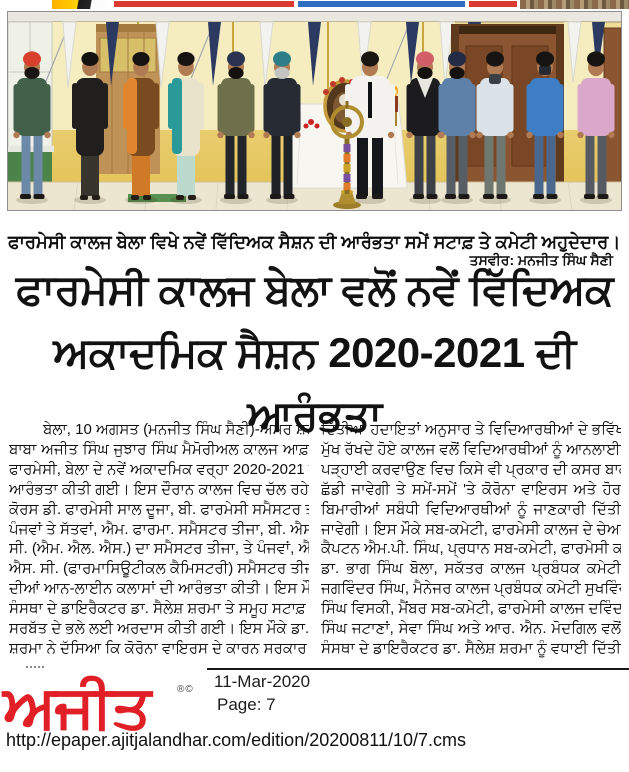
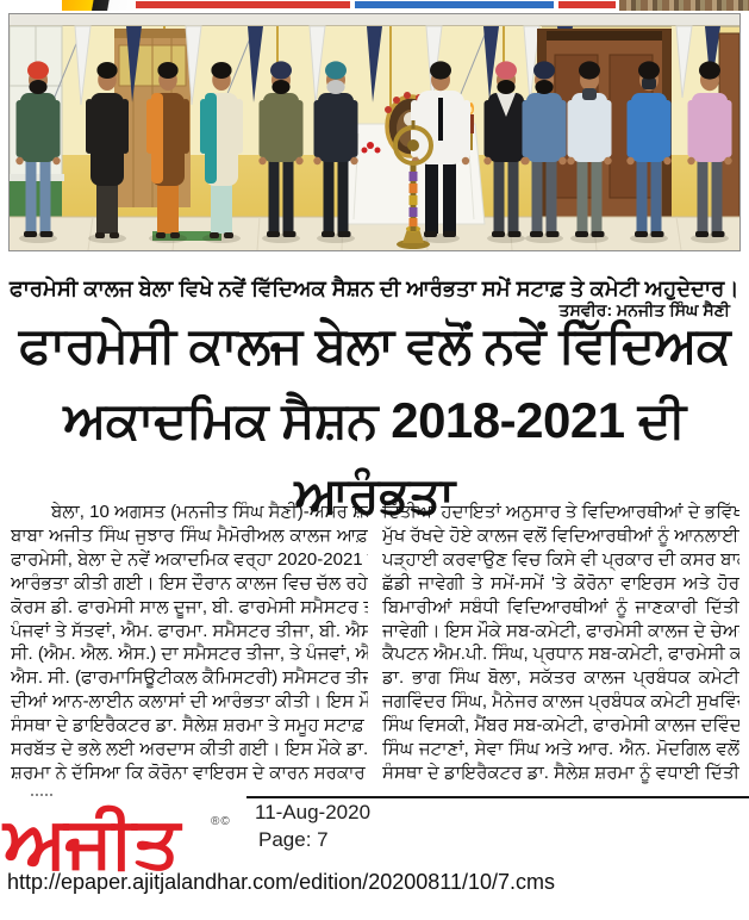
  ਫਾਰਮੇਸੀ ਕਾਲਜ ਬੇਲਾ ਵਿਖੇ ਨਵੇਂ ਵਿੱਦਿਅਕ ਸੈਸ਼ਨ ਦੀ ਆਰੰਭਤਾ ਸਮੇਂ ਸਟਾਫ਼ ਤੇ ਕਮੇਟੀ ਅਹੁਦੇਦਾਰ।
  ਤਸਵੀਰ: ਮਨਜੀਤ ਸਿੰਘ ਸੈਣੀ
  ਫਾਰਮੇਸੀ ਕਾਲਜ ਬੇਲਾ ਵਲੋਂ ਨਵੇਂ ਵਿੱਦਿਅਕ
- ਅਕਾਦਮਿਕ ਸੈਸ਼ਨ 2020-2021 ਦੀ ਆਰੰਭਤਾ
+ ਅਕਾਦਮਿਕ ਸੈਸ਼ਨ 2018-2021 ਦੀ ਆਰੰਭਤਾ
  ਬੇਲਾ, 10 ਅਗਸਤ (ਮਨਜੀਤ ਸਿੰਘ ਸੈਣੀ)-ਅਮਰ ਸ਼
  ਬਾਬਾ ਅਜੀਤ ਸਿੰਘ ਜੁਝਾਰ ਸਿੰਘ ਮੈਮੋਰੀਅਲ ਕਾਲਜ ਆਫ਼
  ਫਾਰਮੇਸੀ, ਬੇਲਾ ਦੇ ਨਵੇਂ ਅਕਾਦਮਿਕ ਵਰ੍ਹਾ 2020-2021
  ਆਰੰਭਤਾ ਕੀਤੀ ਗਈ। ਇਸ ਦੌਰਾਨ ਕਾਲਜ ਵਿਚ ਚੱਲ ਰਹੇ
  ਕੋਰਸ ਡੀ. ਫਾਰਮੇਸੀ ਸਾਲ ਦੂਜਾ, ਬੀ. ਫਾਰਮੇਸੀ ਸਮੈਸਟਰ
  ਪੰਜਵਾਂ ਤੇ ਸੱਤਵਾਂ, ਐਮ. ਫਾਰਮਾ. ਸਮੈਸਟਰ ਤੀਜਾ, ਬੀ. ਐਸ
  ਸੀ. (ਐਮ. ਐਲ. ਐਸ.) ਦਾ ਸਮੈਸਟਰ ਤੀਜਾ, ਤੇ ਪੰਜਵਾਂ, ਐ
  ਐਸ. ਸੀ. (ਫਾਰਮਾਸਿਊਟੀਕਲ ਕੈਮਿਸਟਰੀ) ਸਮੈਸਟਰ ਤੀ
  ਦੀਆਂ ਆਨ-ਲਾਈਨ ਕਲਾਸਾਂ ਦੀ ਆਰੰਭਤਾ ਕੀਤੀ। ਇਸ ਮੌ
  ਸੰਸਥਾ ਦੇ ਡਾਇਰੈਕਟਰ ਡਾ. ਸੈਲੇਸ਼ ਸ਼ਰਮਾ ਤੇ ਸਮੂਹ ਸਟਾਫ਼
  ਸਰਬੱਤ ਦੇ ਭਲੇ ਲਈ ਅਰਦਾਸ ਕੀਤੀ ਗਈ। ਇਸ ਮੌਕੇ ਡਾ.
  ਸ਼ਰਮਾ ਨੇ ਦੱਸਿਆ ਕਿ ਕੋਰੋਨਾ ਵਾਇਰਸ ਦੇ ਕਾਰਨ ਸਰਕਾਰ
  ਦਿੱਤੀਆਂ ਹਦਾਇਤਾਂ ਅਨੁਸਾਰ ਤੇ ਵਿਦਿਆਰਥੀਆਂ ਦੇ ਭਵਿੱਖ
  ਮੁੱਖ ਰੱਖਦੇ ਹੋਏ ਕਾਲਜ ਵਲੋਂ ਵਿਦਿਆਰਥੀਆਂ ਨੂੰ ਆਨਲਾਈ
  ਪੜ੍ਹਾਈ ਕਰਵਾਉਣ ਵਿਚ ਕਿਸੇ ਵੀ ਪ੍ਰਕਾਰ ਦੀ ਕਸਰ ਬਾ
  ਛੱਡੀ ਜਾਵੇਗੀ ਤੇ ਸਮੇਂ-ਸਮੇਂ 'ਤੇ ਕੋਰੋਨਾ ਵਾਇਰਸ ਅਤੇ ਹੋਰ
  ਬਿਮਾਰੀਆਂ ਸਬੰਧੀ ਵਿਦਿਆਰਥੀਆਂ ਨੂੰ ਜਾਣਕਾਰੀ ਦਿੱਤੀ
  ਜਾਵੇਗੀ। ਇਸ ਮੌਕੇ ਸਬ-ਕਮੇਟੀ, ਫਾਰਮੇਸੀ ਕਾਲਜ ਦੇ ਚੇਅ
  ਕੈਪਟਨ ਐਮ.ਪੀ. ਸਿੰਘ, ਪ੍ਰਧਾਨ ਸਬ-ਕਮੇਟੀ, ਫਾਰਮੇਸੀ ਕਾ
  ਡਾ. ਭਾਗ ਸਿੰਘ ਬੋਲਾ, ਸਕੱਤਰ ਕਾਲਜ ਪ੍ਰਬੰਧਕ ਕਮੇਟੀ
  ਜਗਵਿੰਦਰ ਸਿੰਘ, ਮੈਨੇਜਰ ਕਾਲਜ ਪ੍ਰਬੰਧਕ ਕਮੇਟੀ ਸੁਖਵਿੰ
  ਸਿੰਘ ਵਿਸਕੀ, ਮੈਂਬਰ ਸਬ-ਕਮੇਟੀ, ਫਾਰਮੇਸੀ ਕਾਲਜ ਦਵਿੰਦ
  ਸਿੰਘ ਜਟਾਣਾਂ, ਸੇਵਾ ਸਿੰਘ ਅਤੇ ਆਰ. ਐਨ. ਮੋਦਗਿਲ ਵਲੋਂ
  ਸੰਸਥਾ ਦੇ ਡਾਇਰੈਕਟਰ ਡਾ. ਸੈਲੇਸ਼ ਸ਼ਰਮਾ ਨੂੰ ਵਧਾਈ ਦਿੱਤੀ
  ਅਜੀਤ
  ®©
- 11-Mar-2020
+ 11-Aug-2020
  Page: 7
  http://epaper.ajitjalandhar.com/edition/20200811/10/7.cms
